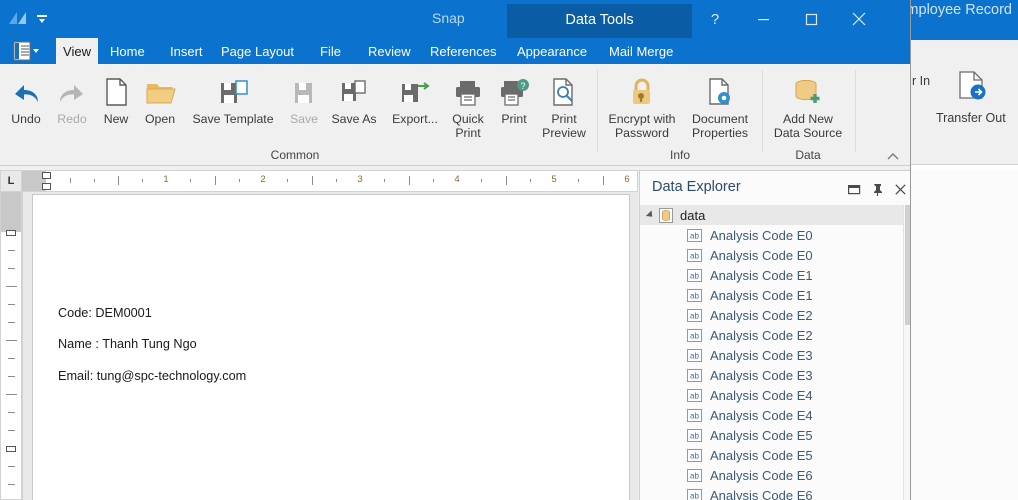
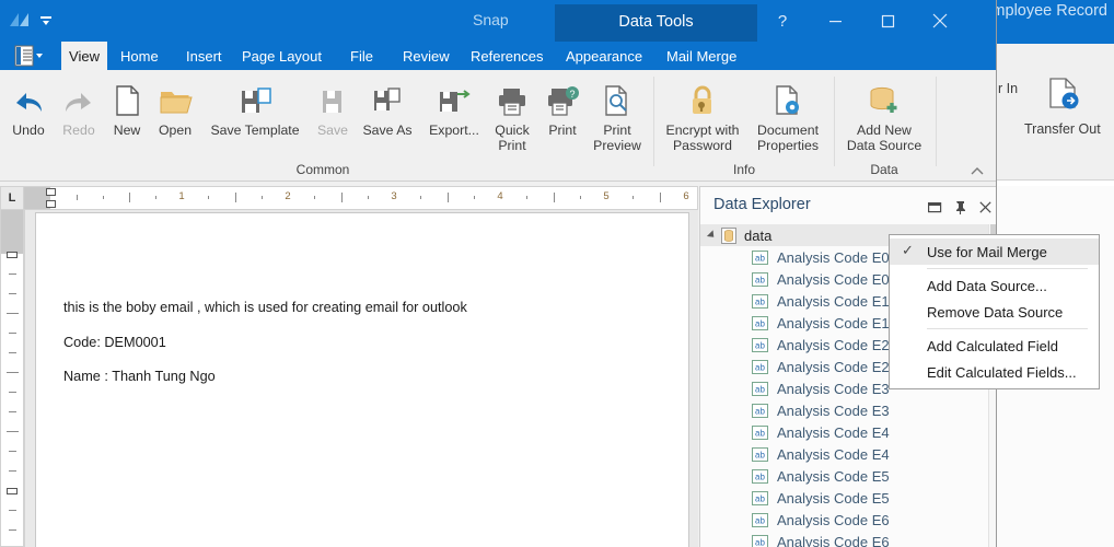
  mployee Record
  r In
  Transfer Out
  Snap
  Data Tools
  ?
  View
  Home
  Insert
  Page Layout
  File
  Review
  References
  Appearance
  Mail Merge
  Undo
  Redo
  New
  Open
  Save Template
  Save
  Save As
  Export...
  Quick
  Print
  ?
  Print
  Print
  Preview
  Encrypt with
  Password
  Document
  Properties
  Add New
  Data Source
  Common
  Info
  Data
  L
  1
  2
  3
  4
  5
  6
+ this is the boby email , which is used for creating email for outlook
  Code: DEM0001
  Name : Thanh Tung Ngo
- Email: tung@spc-technology.com
  Data Explorer
  data
  ab
  Analysis Code E0
  ab
  Analysis Code E0
  ab
  Analysis Code E1
  ab
  Analysis Code E1
  ab
  Analysis Code E2
  ab
  Analysis Code E2
  ab
  Analysis Code E3
  ab
  Analysis Code E3
  ab
  Analysis Code E4
  ab
  Analysis Code E4
  ab
  Analysis Code E5
  ab
  Analysis Code E5
  ab
  Analysis Code E6
  ab
  Analysis Code E6
+ ✓
+ Use for Mail Merge
+ Add Data Source...
+ Remove Data Source
+ Add Calculated Field
+ Edit Calculated Fields...
